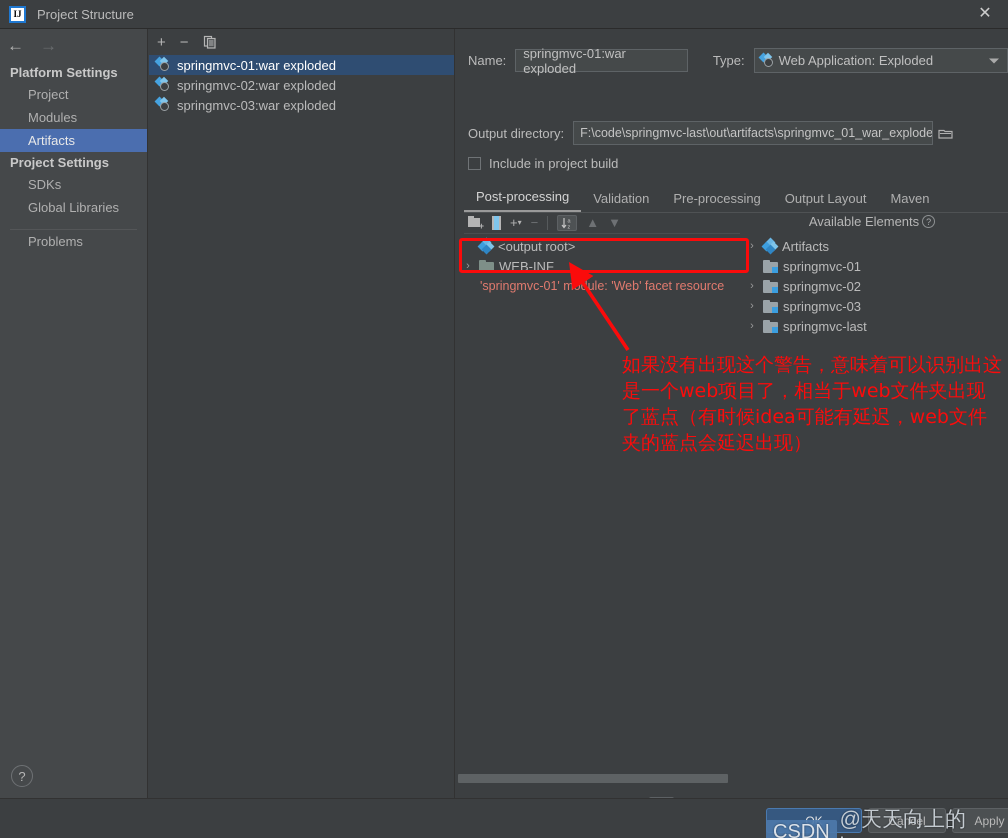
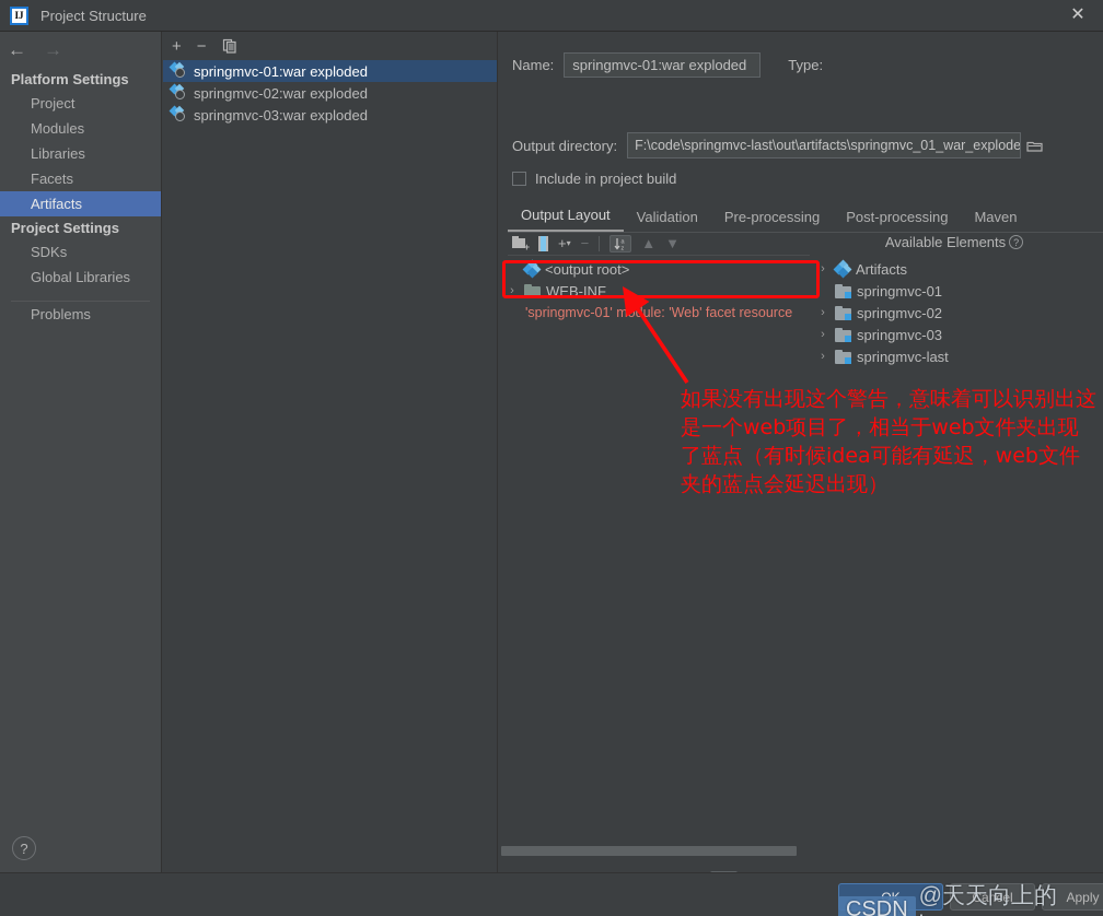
  IJ
  Project Structure
  ✕
  ←
  →
  Platform Settings
  Project
  Modules
+ Libraries
+ Facets
  Artifacts
  Project Settings
  SDKs
  Global Libraries
  Problems
  ?
  +
  −
  springmvc-01:war exploded
  springmvc-02:war exploded
  springmvc-03:war exploded
  Name:
  springmvc-01:war exploded
  Type:
- Web Application: Exploded
  Output directory:
  F:\code\springmvc-last\out\artifacts\springmvc_01_war_explode
  Include in project build
- Post-processing
+ Output Layout
  Validation
  Pre-processing
- Output Layout
+ Post-processing
  Maven
  +
  +
  ▾
  −
  ▲
  ▼
  Available Elements
  ?
  <output root>
  ›
  WEB-INF
  'springmvc-01' moule: 'Web' facet resource
  ›
  Artifacts
  springmvc-01
  ›
  springmvc-02
  ›
  springmvc-03
  ›
  springmvc-last
  Cancel
  Apply
  CSDN
  如果没有出现这个警告，意味着可以识别出这是一个web项目了，相当于web文件夹出现了蓝点（有时候idea可能有延迟，web文件夹的蓝点会延迟出现）
